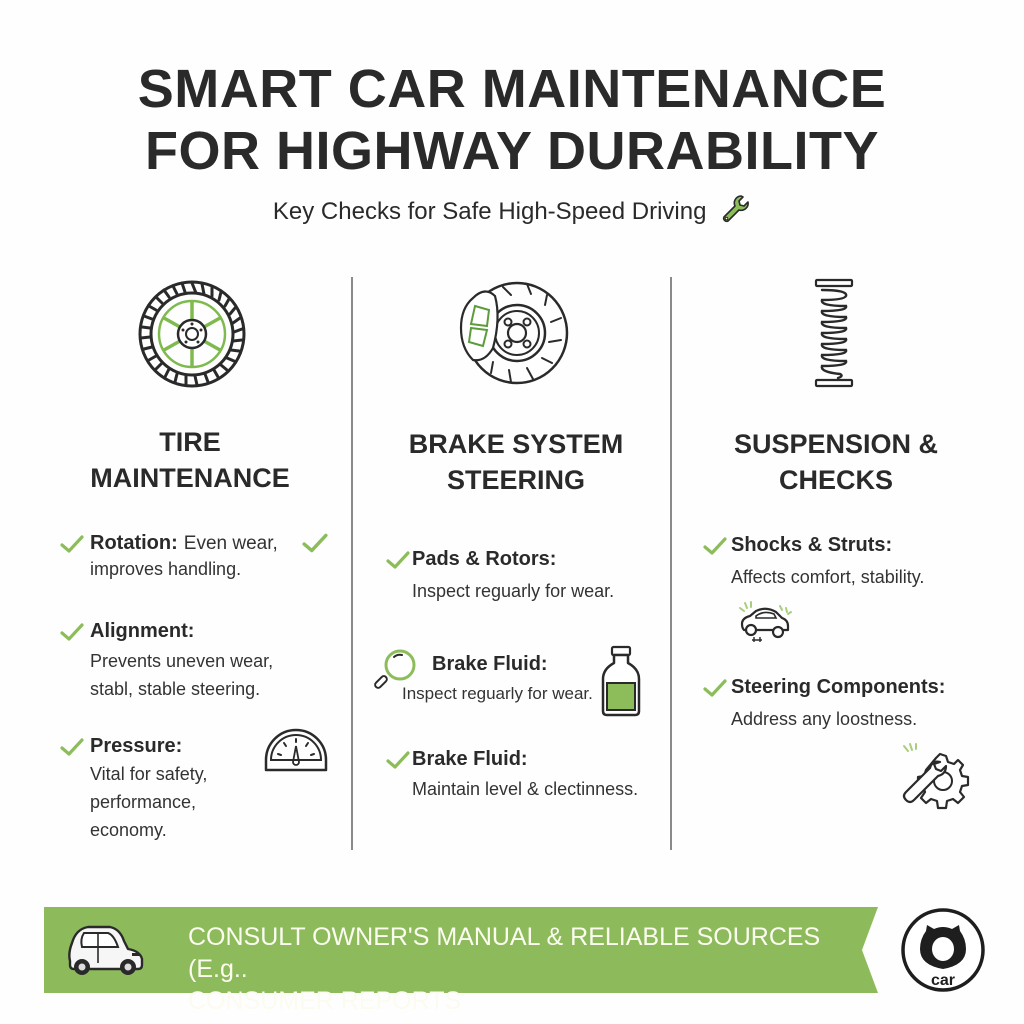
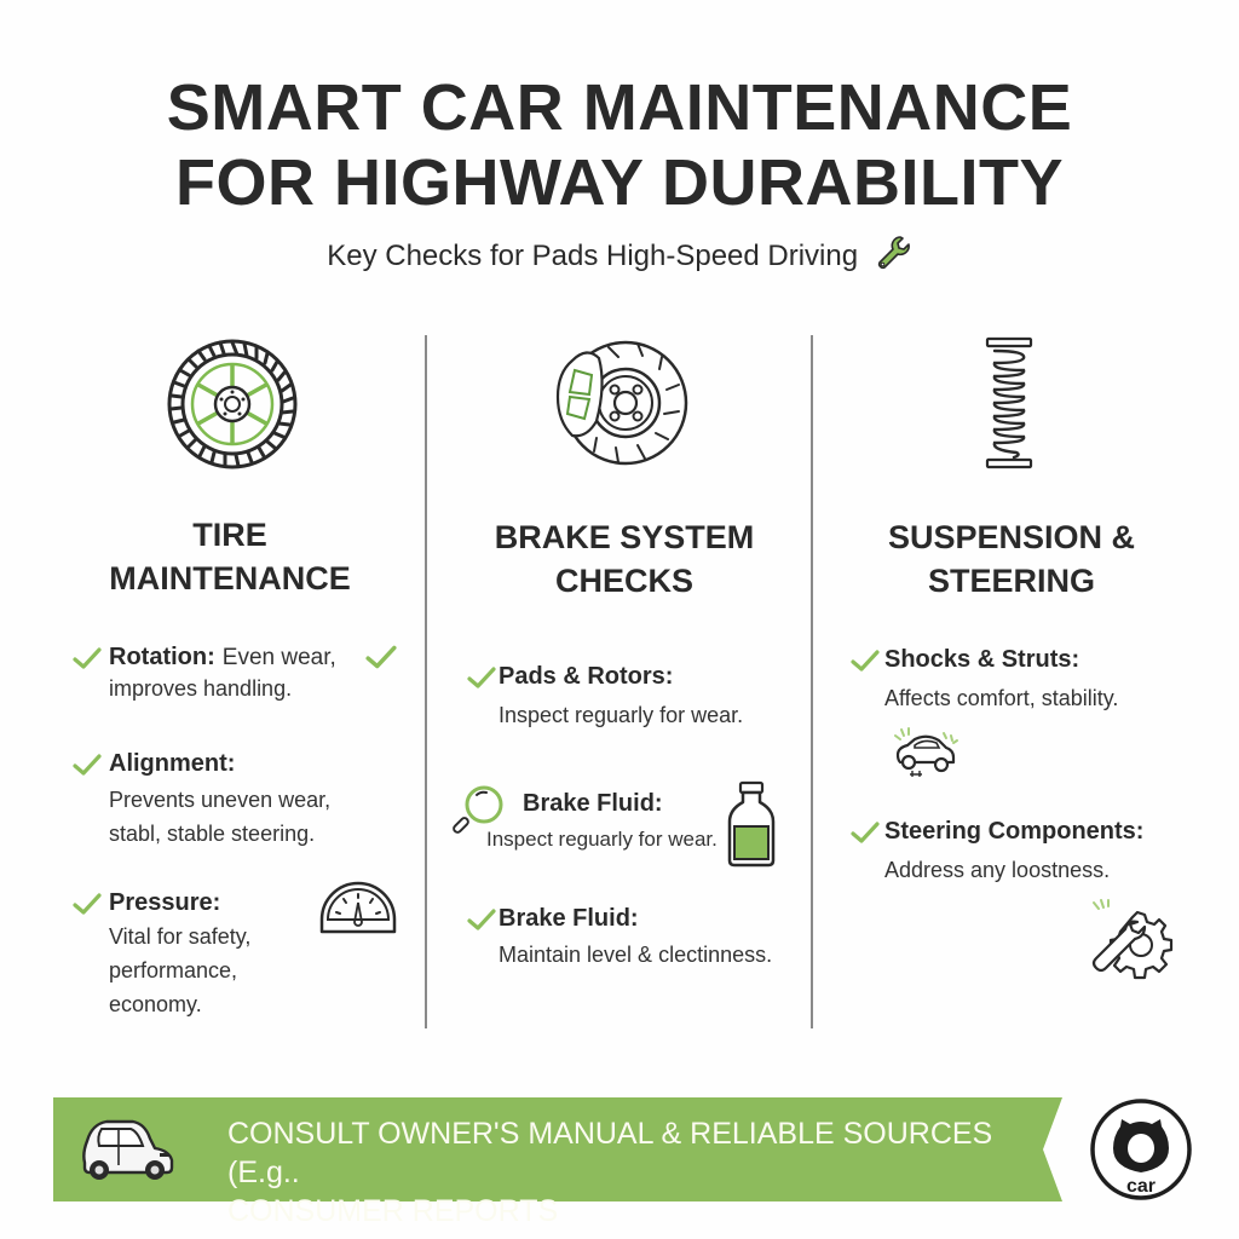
  SMART CAR MAINTENANCE
  FOR HIGHWAY DURABILITY
- Key Checks for Safe High-Speed Driving
+ Key Checks for Pads High-Speed Driving
  TIRE
  MAINTENANCE
  Rotation: Even wear,
  improves handling.
  Alignment:
  Prevents uneven wear,
  stabl, stable steering.
  Pressure:
  Vital for safety,
  performance,
  economy.
  BRAKE SYSTEM
- STEERING
+ CHECKS
  Pads & Rotors:
  Inspect reguarly for wear.
  Brake Fluid:
  Inspect reguarly for wear.
  Brake Fluid:
  Maintain level & clectinness.
  SUSPENSION &
- CHECKS
+ STEERING
  Shocks & Struts:
  Affects comfort, stability.
  Steering Components:
  Address any loostness.
  CONSULT OWNER'S MANUAL & RELIABLE SOURCES (E.g..
  CONSUMER REPORTS
  car
